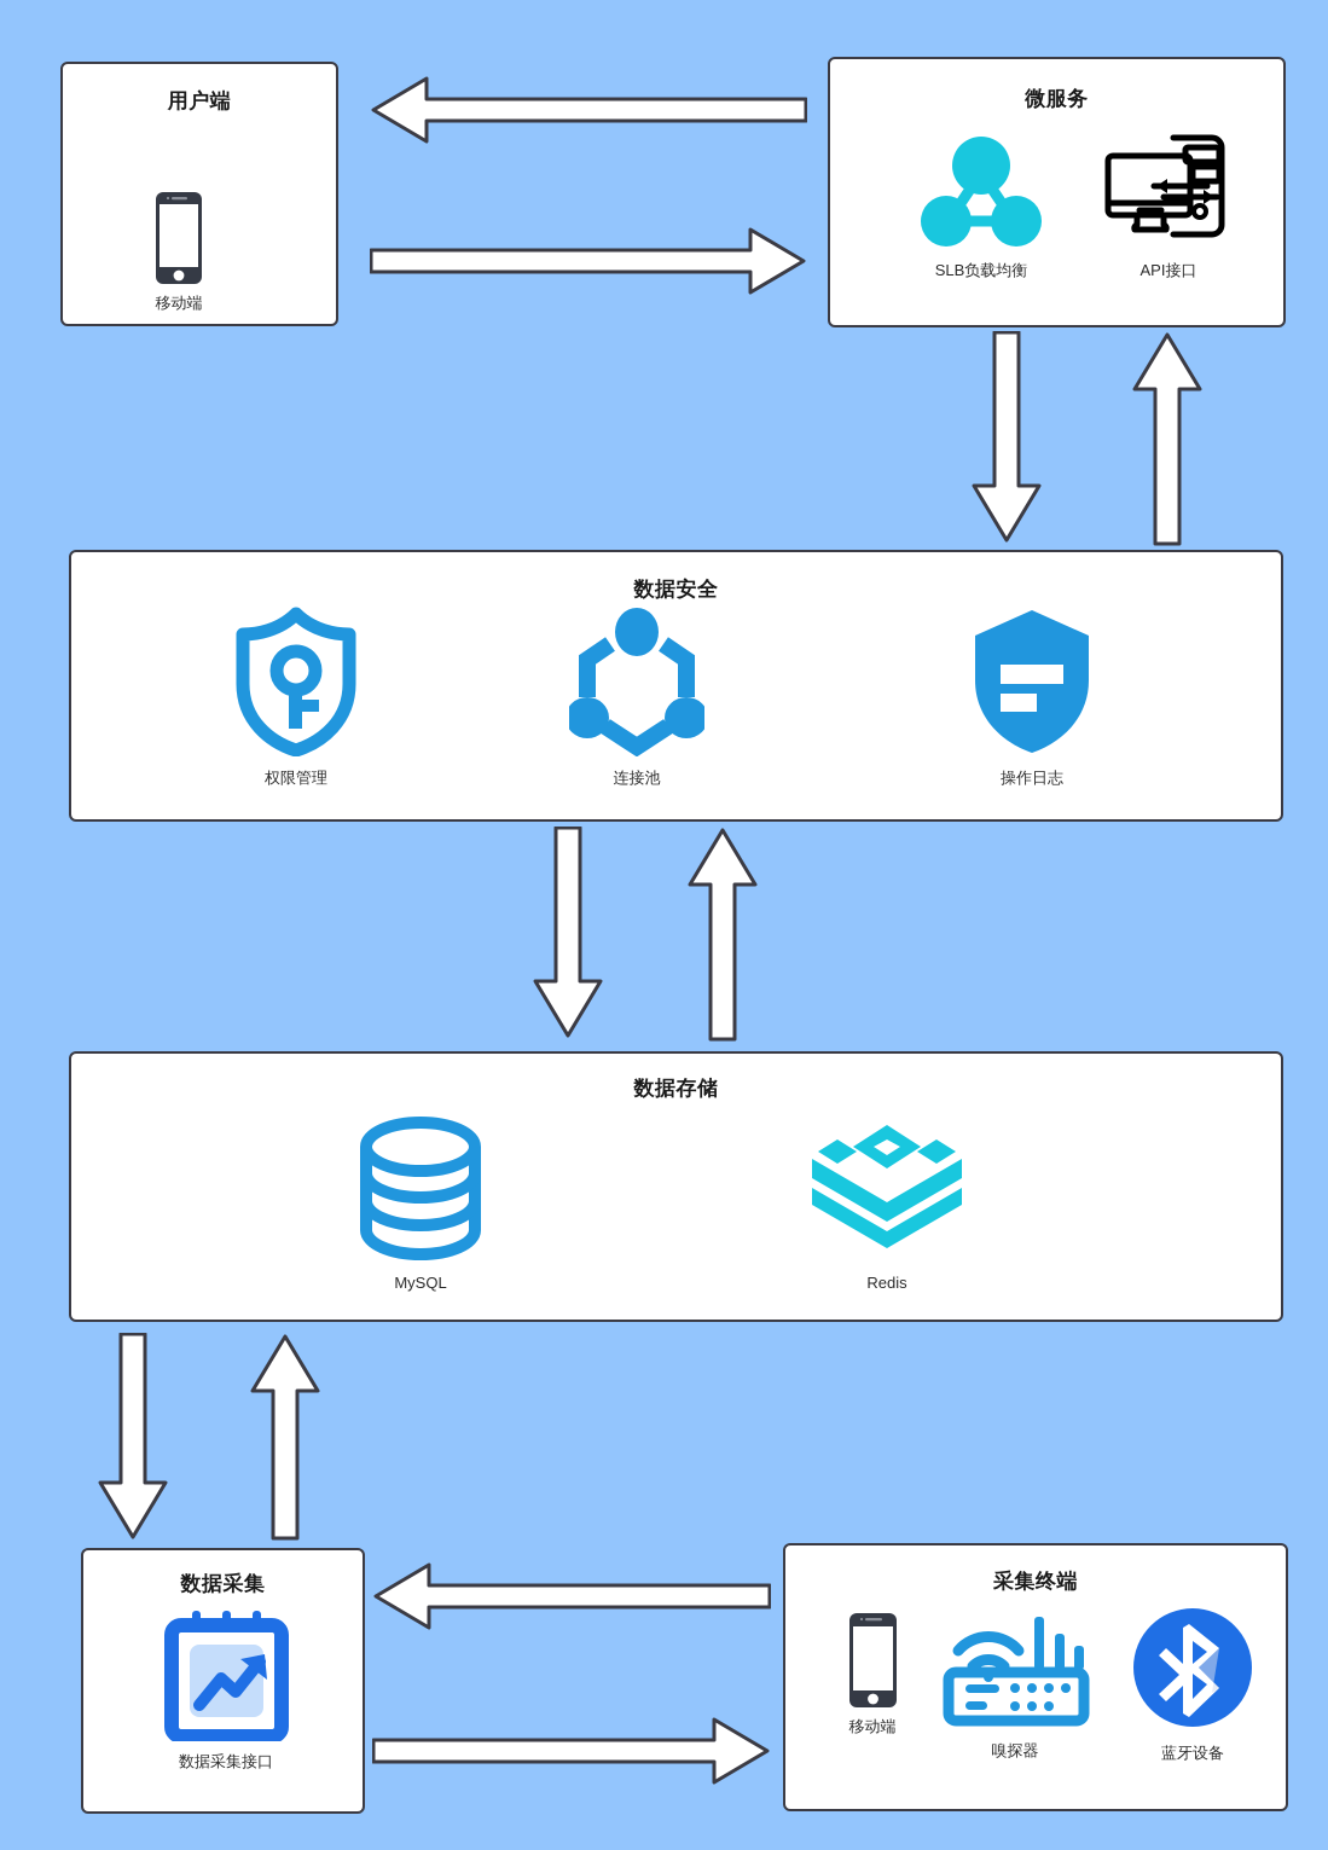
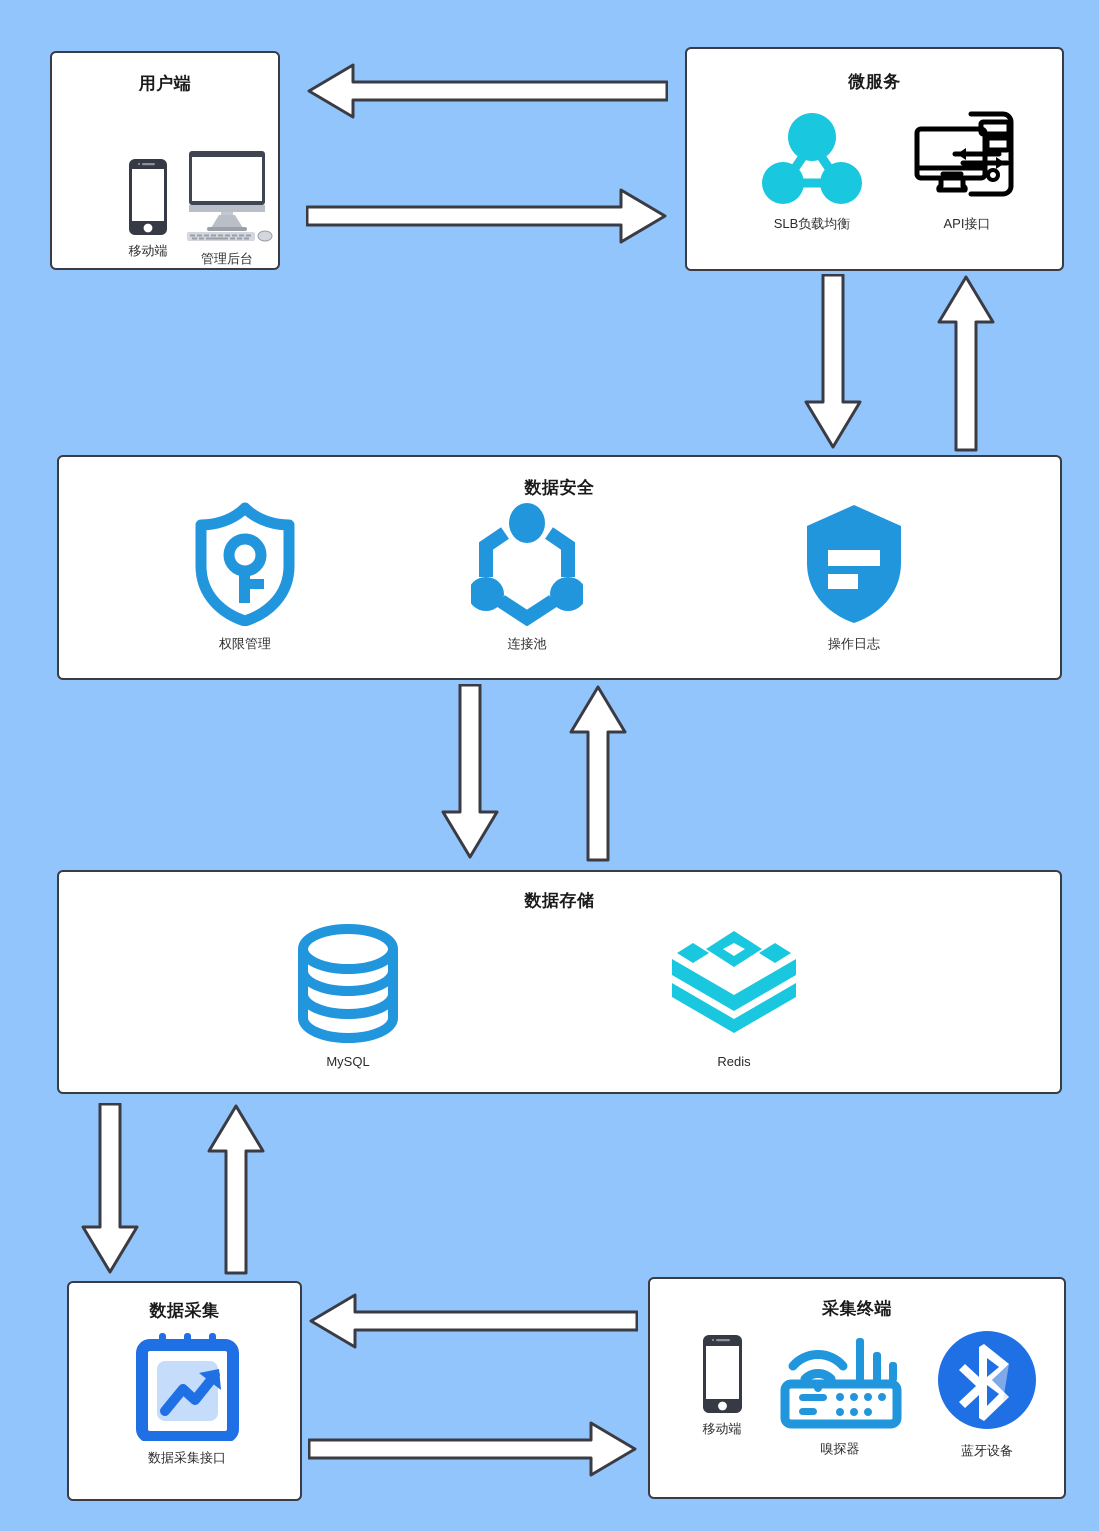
  用户端
  移动端
+ 管理后台
  微服务
  SLB负载均衡
  API接口
  数据安全
  权限管理
  连接池
  操作日志
  数据存储
  MySQL
  Redis
  数据采集
  数据采集接口
  采集终端
  移动端
  嗅探器
  蓝牙设备
